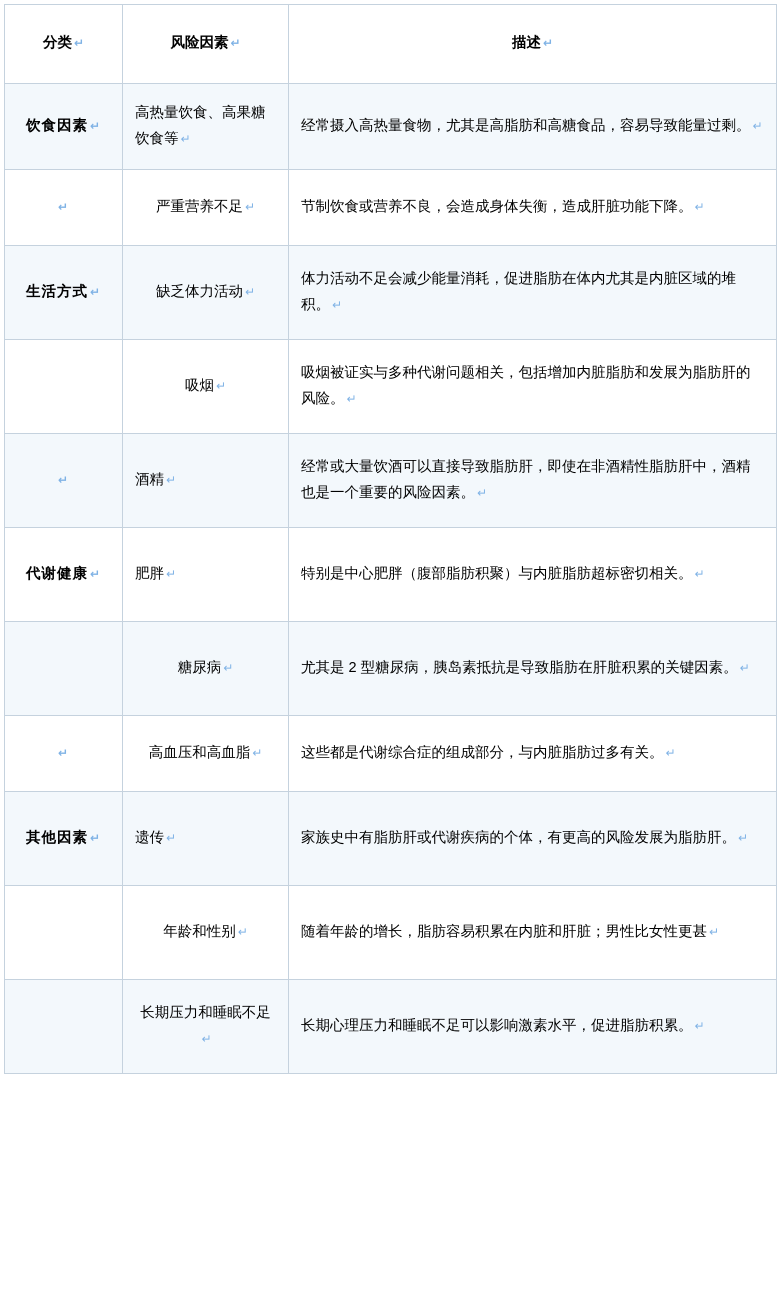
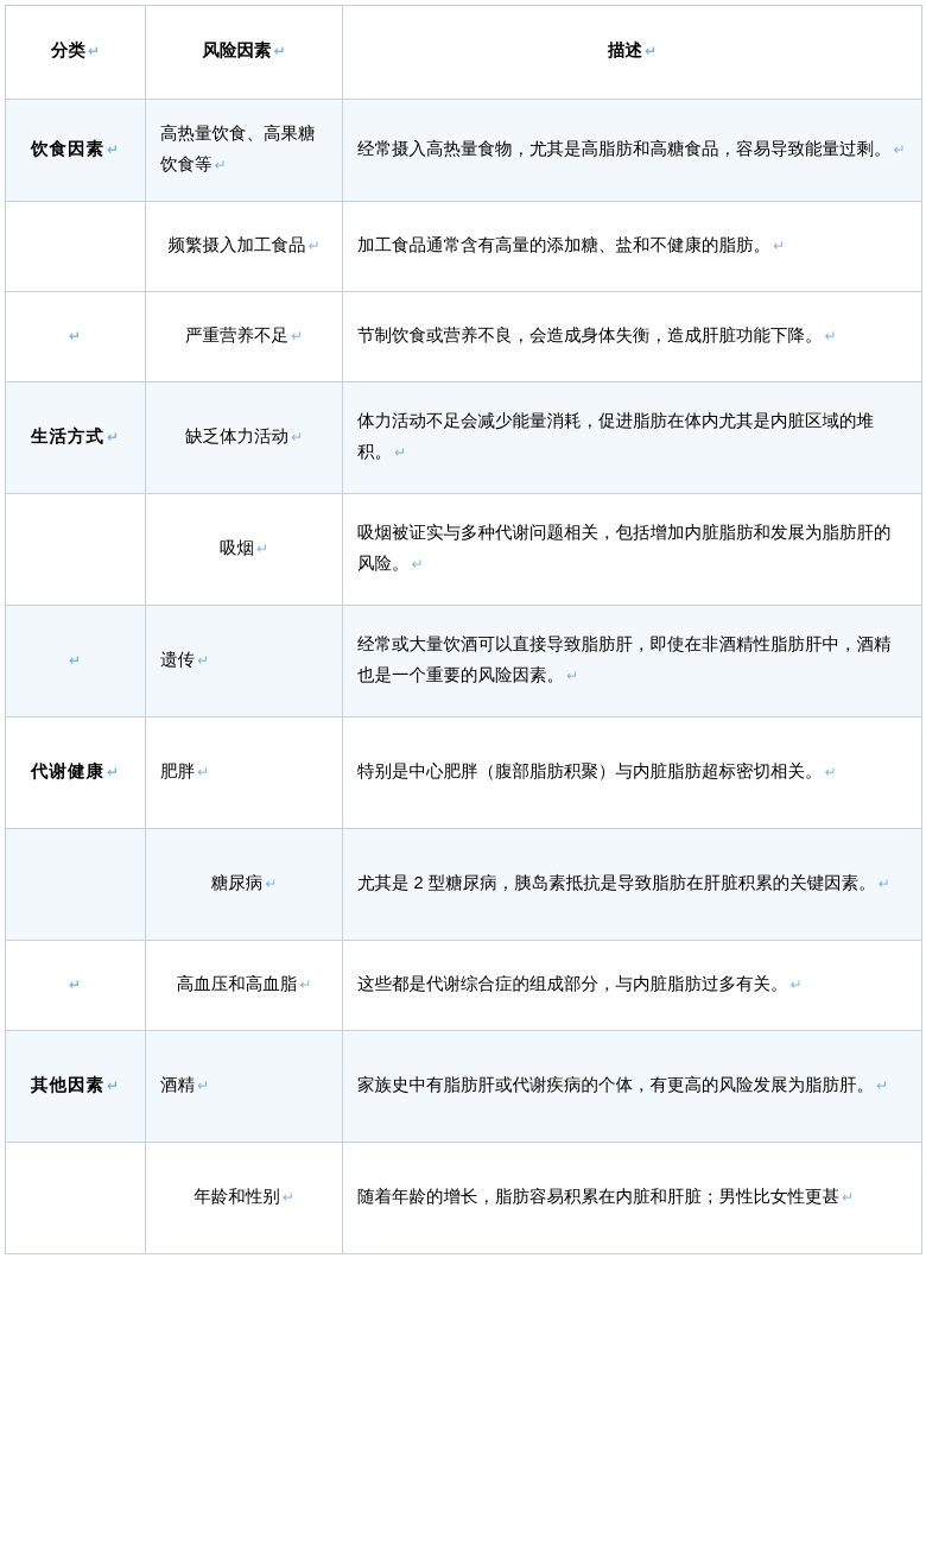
  分类 ↵	风险因素 ↵	描述 ↵
  饮食因素 ↵	高热量饮食、高果糖饮食等 ↵	经常摄入高热量食物，尤其是高脂肪和高糖食品，容易导致能量过剩。 ↵
+ 	频繁摄入加工食品 ↵	加工食品通常含有高量的添加糖、盐和不健康的脂肪。 ↵
  ↵	严重营养不足 ↵	节制饮食或营养不良，会造成身体失衡，造成肝脏功能下降。 ↵
  生活方式 ↵	缺乏体力活动 ↵	体力活动不足会减少能量消耗，促进脂肪在体内尤其是内脏区域的堆积。 ↵
  	吸烟 ↵	吸烟被证实与多种代谢问题相关，包括增加内脏脂肪和发展为脂肪肝的风险。 ↵
- ↵	酒精 ↵	经常或大量饮酒可以直接导致脂肪肝，即使在非酒精性脂肪肝中，酒精也是一个重要的风险因素。 ↵
+ ↵	遗传 ↵	经常或大量饮酒可以直接导致脂肪肝，即使在非酒精性脂肪肝中，酒精也是一个重要的风险因素。 ↵
  代谢健康 ↵	肥胖 ↵	特别是中心肥胖（腹部脂肪积聚）与内脏脂肪超标密切相关。 ↵
  	糖尿病 ↵	尤其是 2 型糖尿病，胰岛素抵抗是导致脂肪在肝脏积累的关键因素。 ↵
  ↵	高血压和高血脂 ↵	这些都是代谢综合症的组成部分，与内脏脂肪过多有关。 ↵
- 其他因素 ↵	遗传 ↵	家族史中有脂肪肝或代谢疾病的个体，有更高的风险发展为脂肪肝。 ↵
+ 其他因素 ↵	酒精 ↵	家族史中有脂肪肝或代谢疾病的个体，有更高的风险发展为脂肪肝。 ↵
  	年龄和性别 ↵	随着年龄的增长，脂肪容易积累在内脏和肝脏；男性比女性更甚 ↵
- 	长期压力和睡眠不足↵	长期心理压力和睡眠不足可以影响激素水平，促进脂肪积累。 ↵
